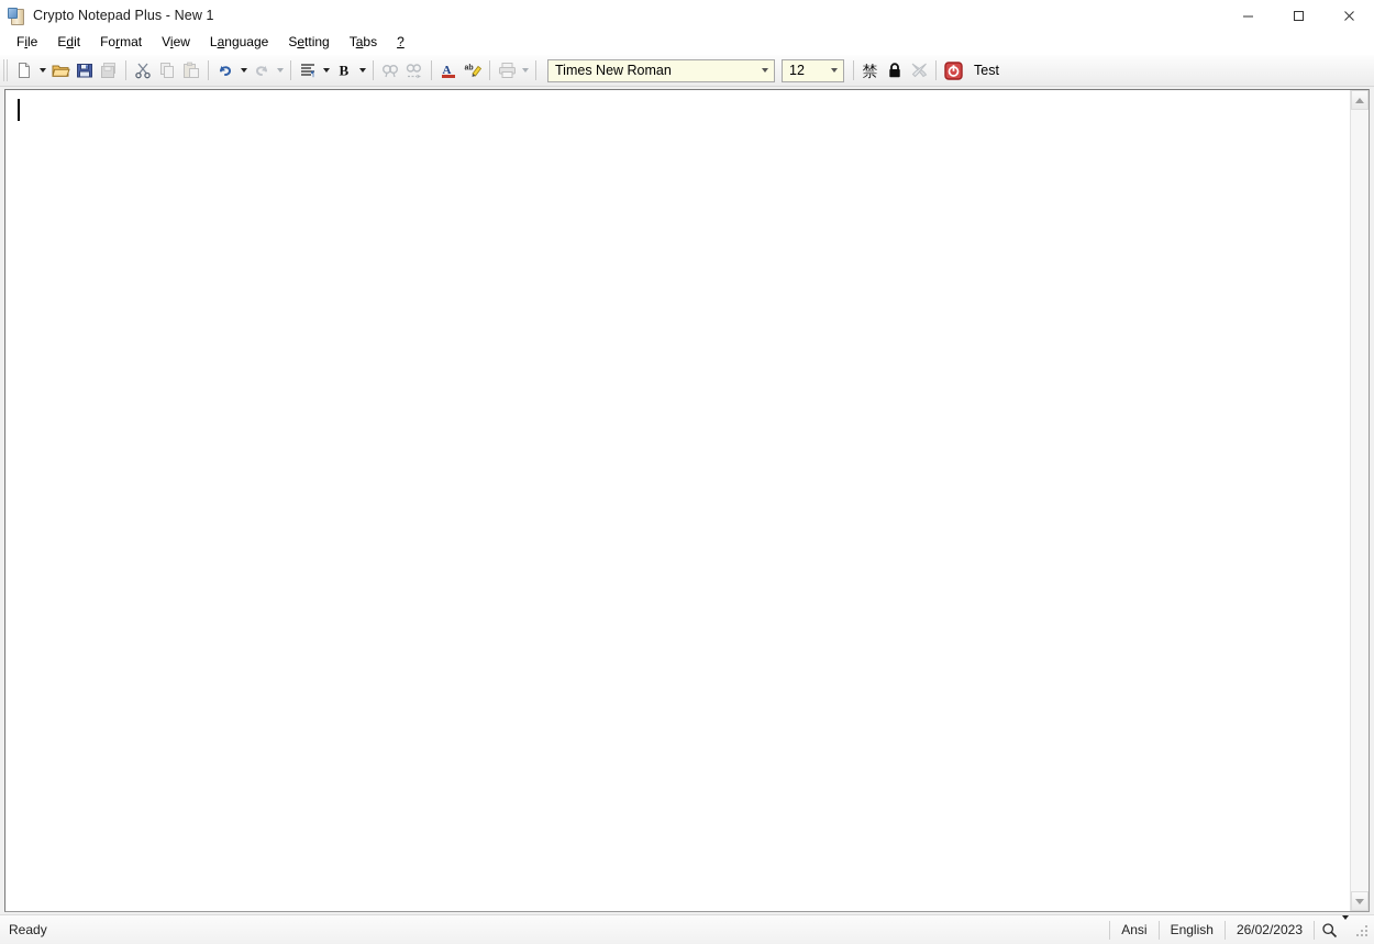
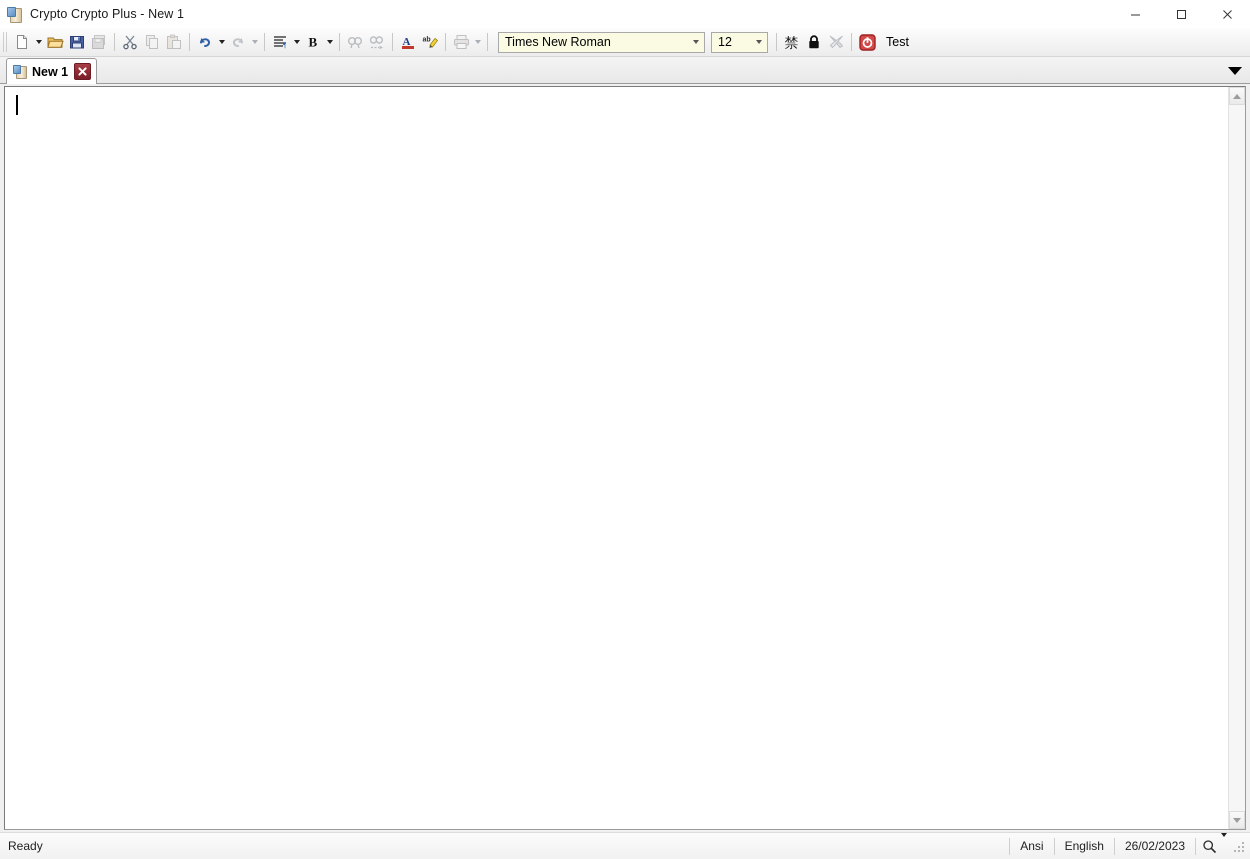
- Crypto Notepad Plus - New 1
+ Crypto Crypto Plus - New 1
- File
- Edit
- Format
- View
- Language
- Setting
- Tabs
- ?
  ¶
  B
  A
  Times New Roman
  12
  禁
  Test
+ New 1
  Ready
  Ansi
  English
  26/02/2023
